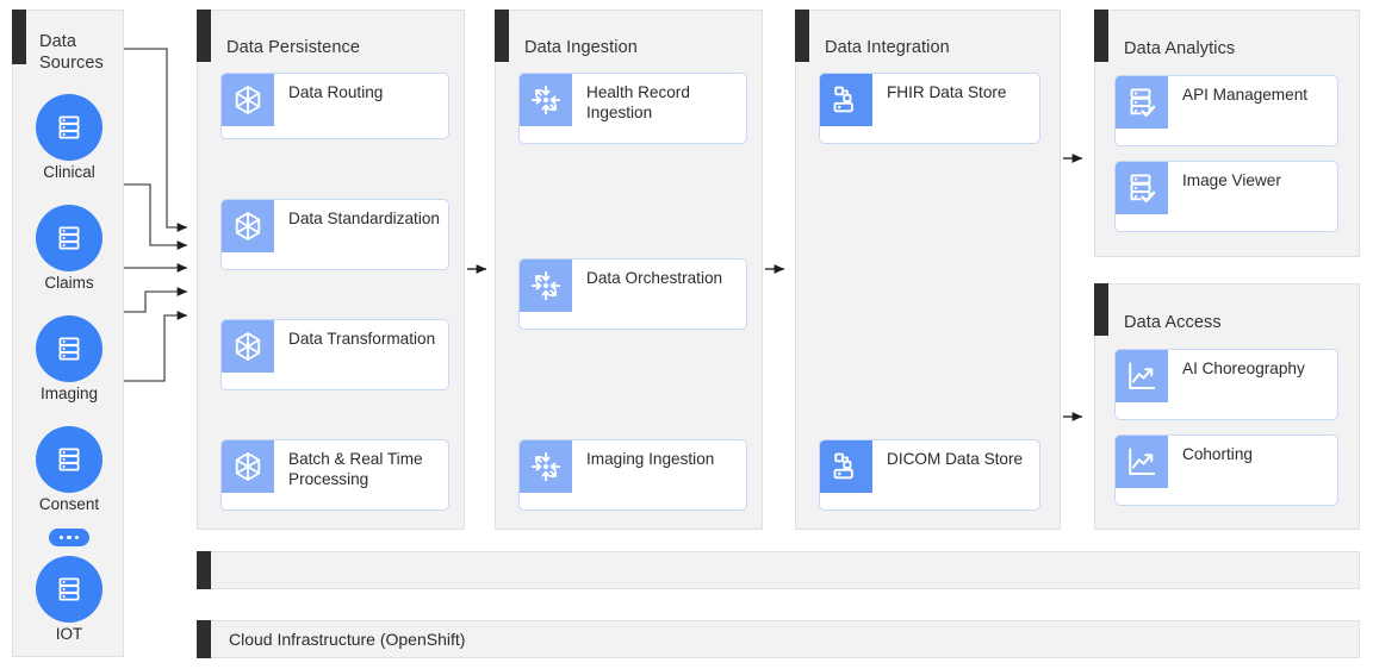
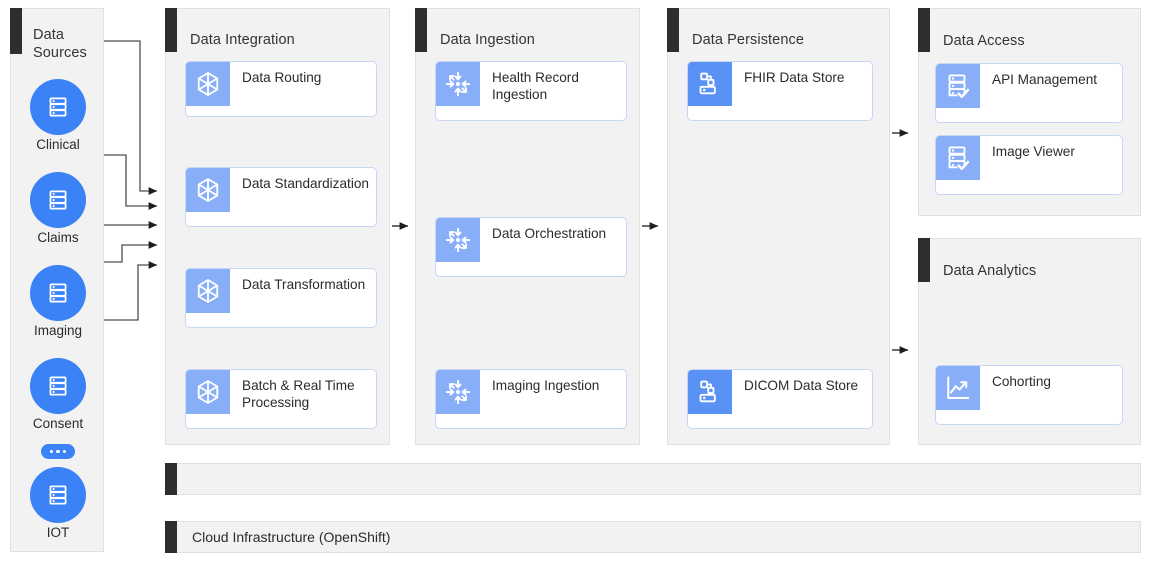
  Data Sources
  Clinical
  Claims
  Imaging
  Consent
  IOT
- Data Persistence
+ Data Integration
  Data Routing
  Data Standardization
  Data Transformation
  Batch & Real Time Processing
  Data Ingestion
  Health Record Ingestion
  Data Orchestration
  Imaging Ingestion
- Data Integration
+ Data Persistence
  FHIR Data Store
  DICOM Data Store
- Data Analytics
+ Data Access
  API Management
  Image Viewer
- Data Access
+ Data Analytics
- AI Choreography
  Cohorting
  Cloud Infrastructure (OpenShift)
